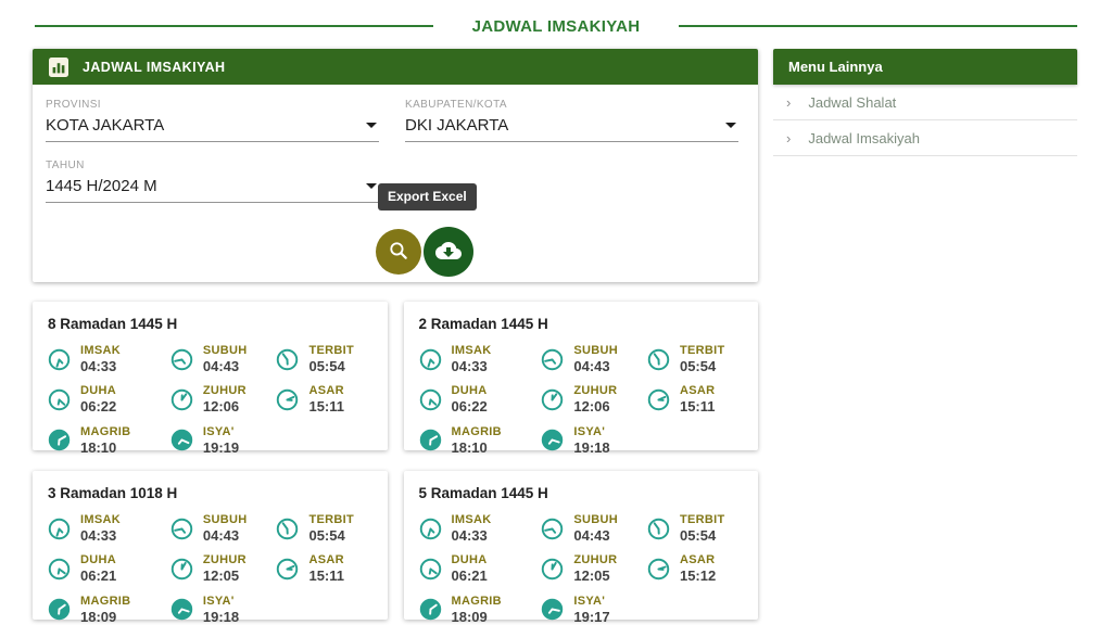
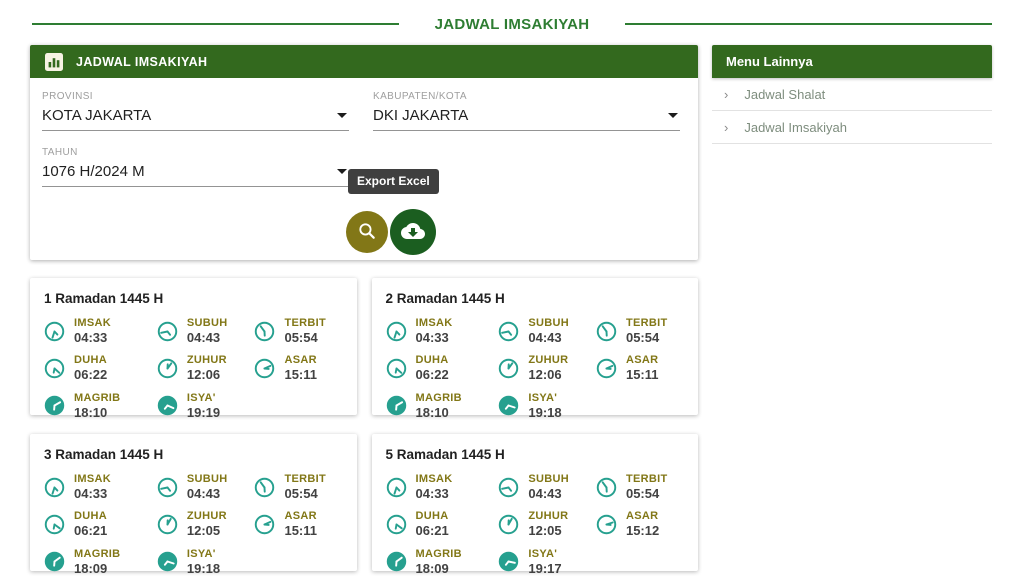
  JADWAL IMSAKIYAH
  JADWAL IMSAKIYAH
  PROVINSI
  KOTA JAKARTA
  KABUPATEN/KOTA
  DKI JAKARTA
  TAHUN
- 1445 H/2024 M
+ 1076 H/2024 M
  Export Excel
- 8 Ramadan 1445 H
+ 1 Ramadan 1445 H
  IMSAK
  04:33
  SUBUH
  04:43
  TERBIT
  05:54
  DUHA
  06:22
  ZUHUR
  12:06
  ASAR
  15:11
  MAGRIB
  18:10
  ISYA'
  19:19
  2 Ramadan 1445 H
  IMSAK
  04:33
  SUBUH
  04:43
  TERBIT
  05:54
  DUHA
  06:22
  ZUHUR
  12:06
  ASAR
  15:11
  MAGRIB
  18:10
  ISYA'
  19:18
- 3 Ramadan 1018 H
+ 3 Ramadan 1445 H
  IMSAK
  04:33
  SUBUH
  04:43
  TERBIT
  05:54
  DUHA
  06:21
  ZUHUR
  12:05
  ASAR
  15:11
  MAGRIB
  18:09
  ISYA'
  19:18
  5 Ramadan 1445 H
  IMSAK
  04:33
  SUBUH
  04:43
  TERBIT
  05:54
  DUHA
  06:21
  ZUHUR
  12:05
  ASAR
  15:12
  MAGRIB
  18:09
  ISYA'
  19:17
  Menu Lainnya
  ›
  Jadwal Shalat
  ›
  Jadwal Imsakiyah
